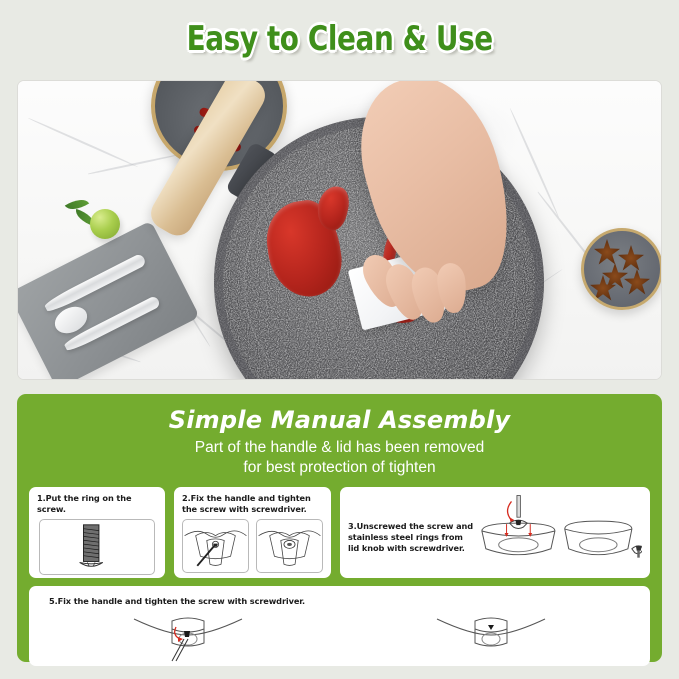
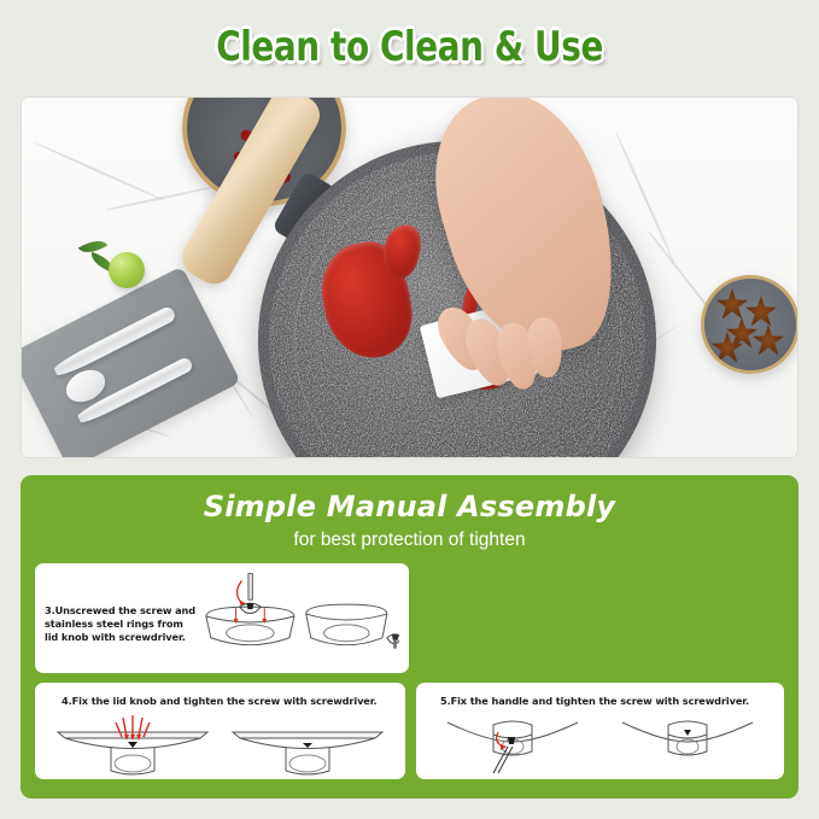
- Easy to Clean & Use
+ Clean to Clean & Use
  Simple Manual Assembly
- Part of the handle & lid has been removed
  for best protection of tighten
- 1.Put the ring on the screw.
- 2.Fix the handle and tighten the screw with screwdriver.
  3.Unscrewed the screw and stainless steel rings from lid knob with screwdriver.
+ 4.Fix the lid knob and tighten the screw with screwdriver.
  5.Fix the handle and tighten the screw with screwdriver.
